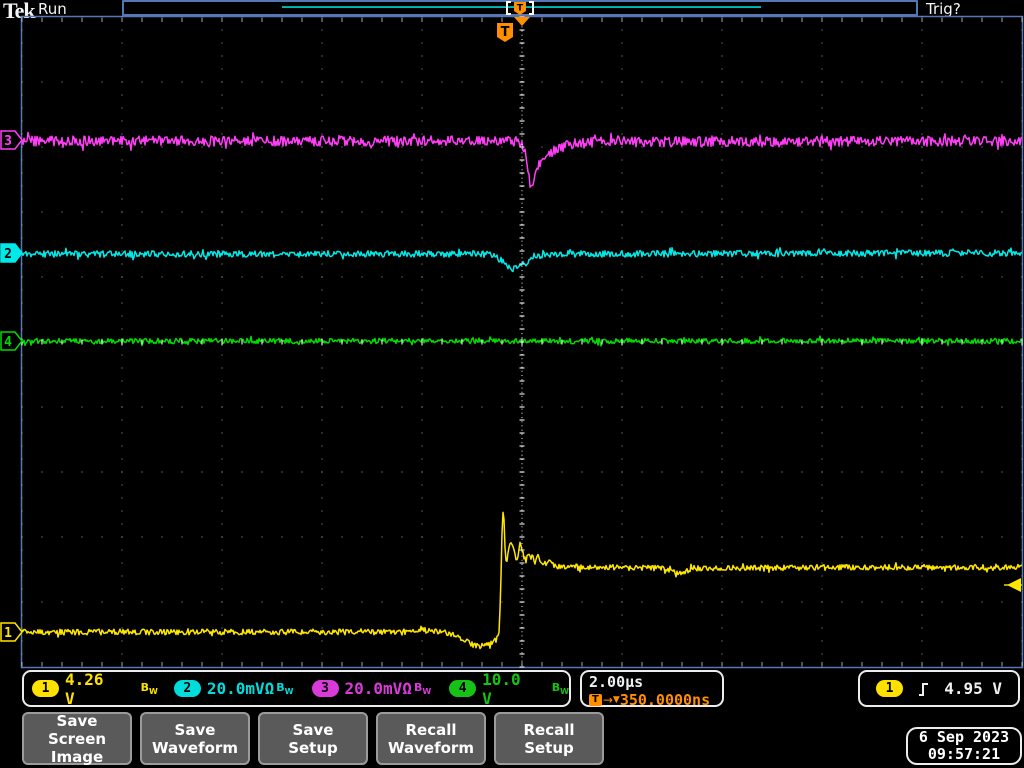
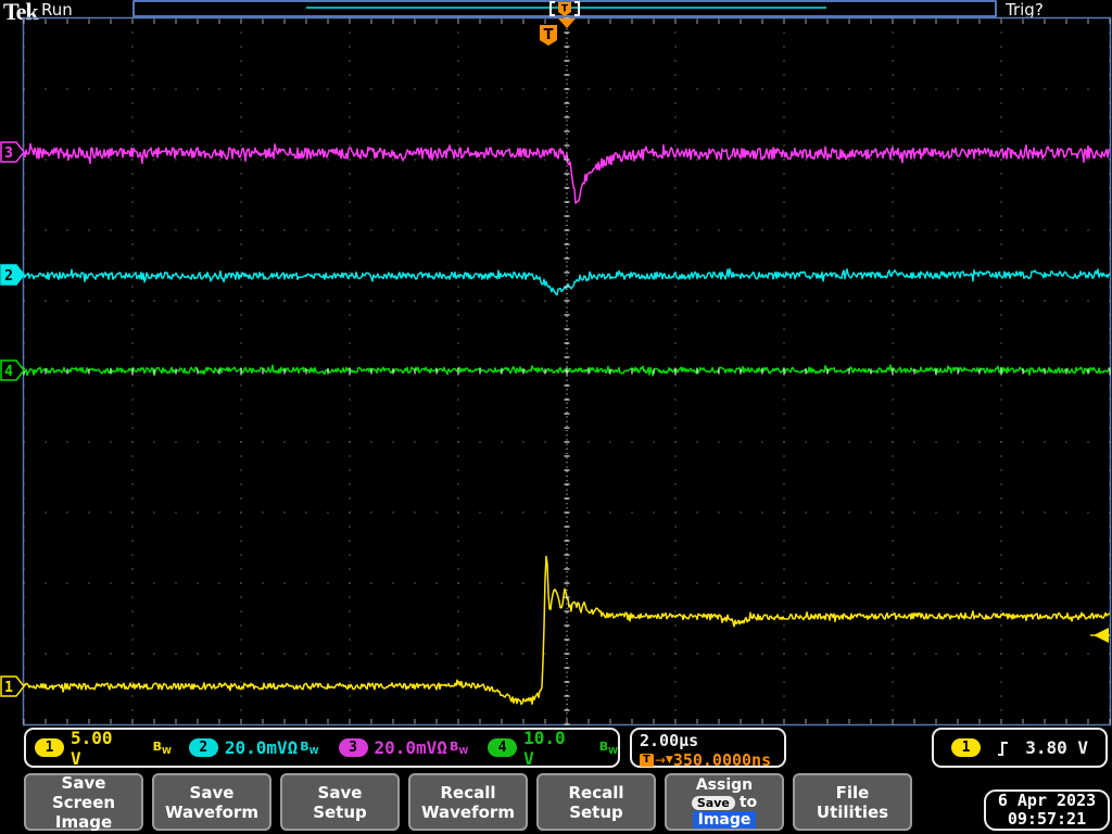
  Tek
  Run
  Trig?
  3
  2
  4
  1
  T
  T
  1
- 4.26 V
+ 5.00 V
  BW
  2
  20.0mVΩ
  BW
  3
  20.0mVΩ
  BW
  4
  10.0 V
  BW
  2.00µs
  T
  →
  ▼
  350.0000ns
  1
- 4.95 V
+ 3.80 V
  Save
  Screen Image
  Save
  Waveform
  Save
  Setup
  Recall
  Waveform
  Recall
  Setup
+ Assign
+ Save to
+ Image
+ File
+ Utilities
- 6 Sep 2023
+ 6 Apr 2023
  09:57:21
